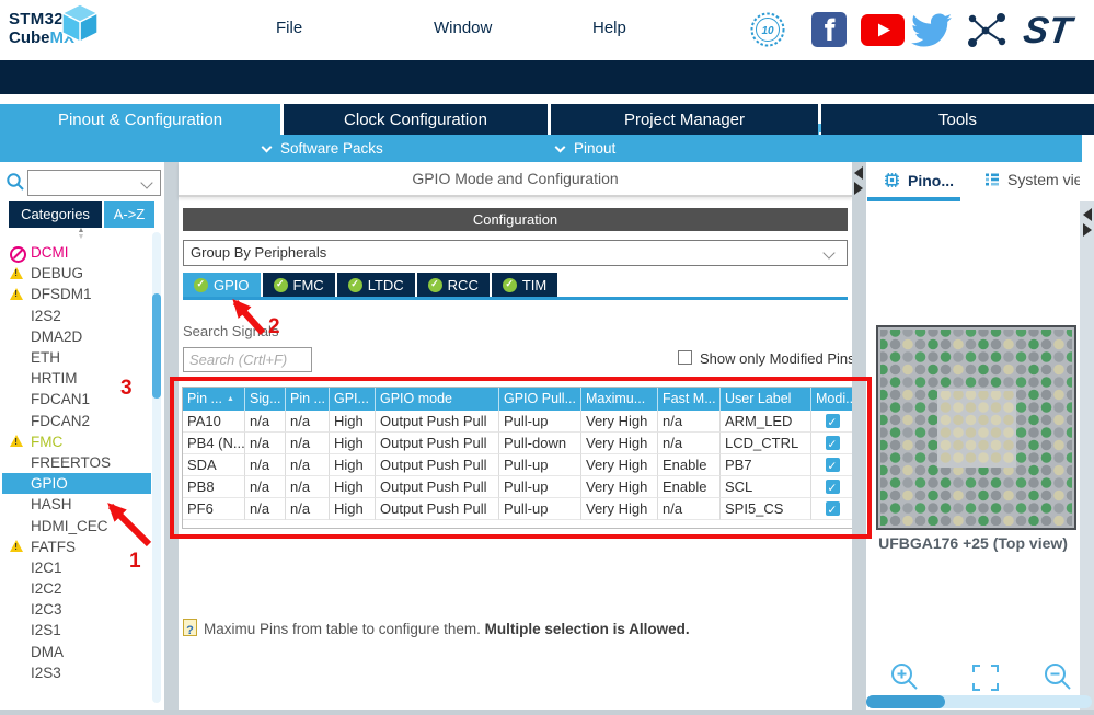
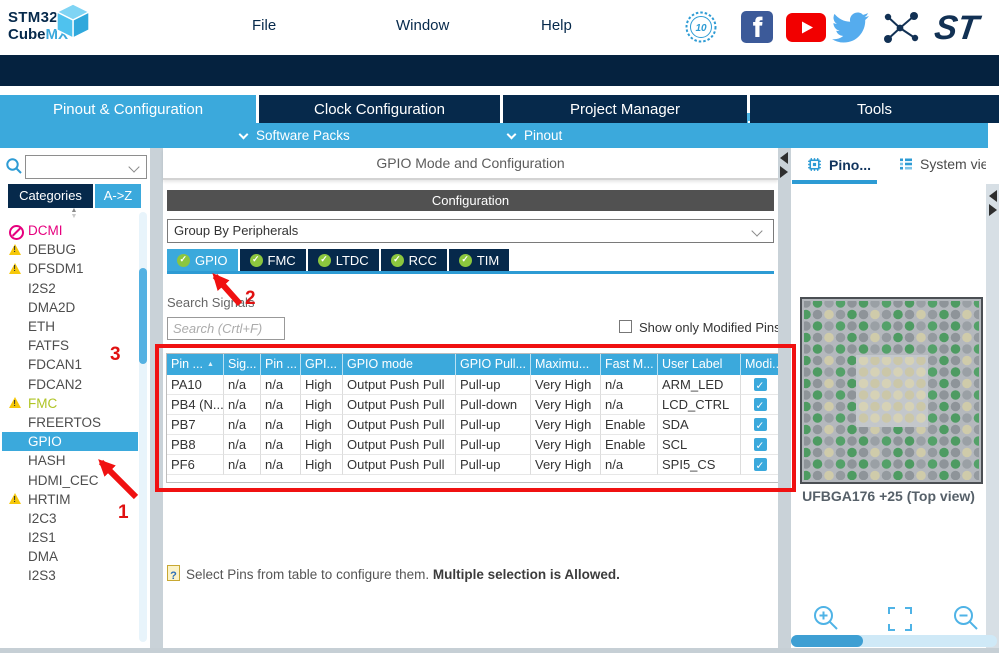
  STM32
  CubeMX
  File
  Window
  Help
  10
  Pinout & Configuration
  Clock Configuration
  Project Manager
  Tools
  Software Packs
  Pinout
  Categories
  A->Z
  DCMI
  DEBUG
  DFSDM1
  I2S2
  DMA2D
  ETH
- HRTIM
+ FATFS
  FDCAN1
  FDCAN2
  FMC
  FREERTOS
  GPIO
  HASH
  HDMI_CEC
- FATFS
+ HRTIM
- I2C1
- I2C2
  I2C3
  I2S1
  DMA
  I2S3
  GPIO Mode and Configuration
  Configuration
  Group By Peripherals
  GPIO
  FMC
  LTDC
  RCC
  TIM
  Search Signls
  Search (Crtl+F)
  Show only Modified Pin
  Pin ...
  Sig...
  Pin ...
  GPI...
  GPIO mode
  GPIO Pull...
  Maximu...
  Fast M...
  User Label
  Modi.
  PA10
  n/a
  n/a
  High
  Output Push Pull
  Pull-up
  Very High
  n/a
  ARM_LED
  PB4 (N...
  n/a
  n/a
  High
  Output Push Pull
  Pull-down
  Very High
  n/a
  LCD_CTRL
- SDA
+ PB7
  n/a
  n/a
  High
  Output Push Pull
  Pull-up
  Very High
  Enable
- PB7
+ SDA
  PB8
  n/a
  n/a
  High
  Output Push Pull
  Pull-up
  Very High
  Enable
  SCL
  PF6
  n/a
  n/a
  High
  Output Push Pull
  Pull-up
  Very High
  n/a
  SPI5_CS
- Maximu Pins from table to configure them. Multiple selection is Allowed.
+ Select Pins from table to configure them. Multiple selection is Allowed.
  Pino...
  System vie
  UFBGA176 +25 (Top view)
  1
  2
  3
